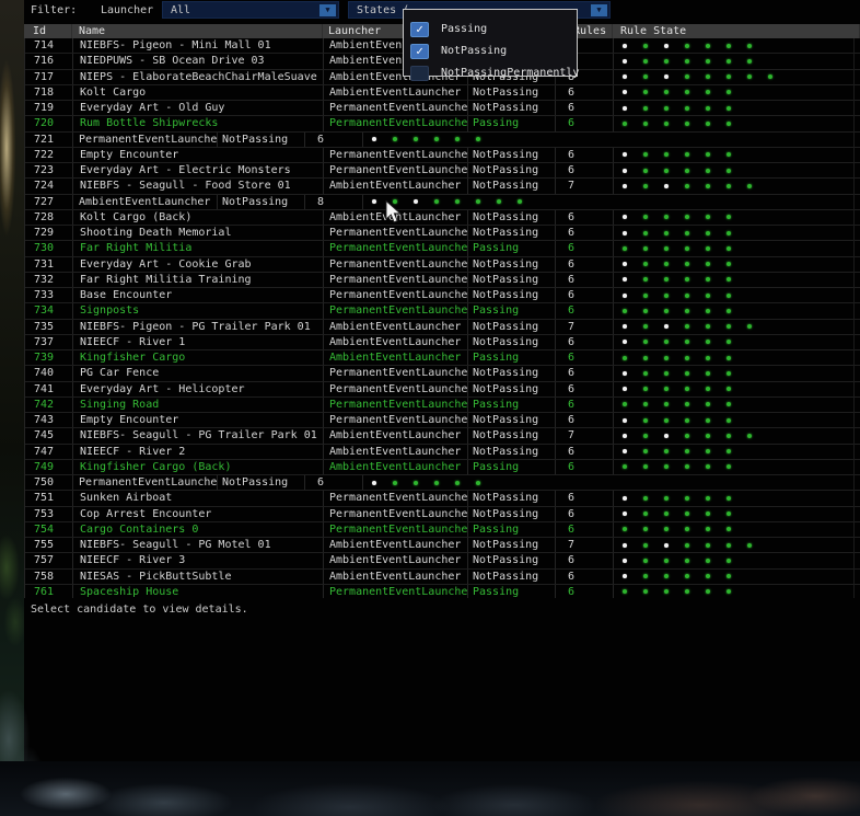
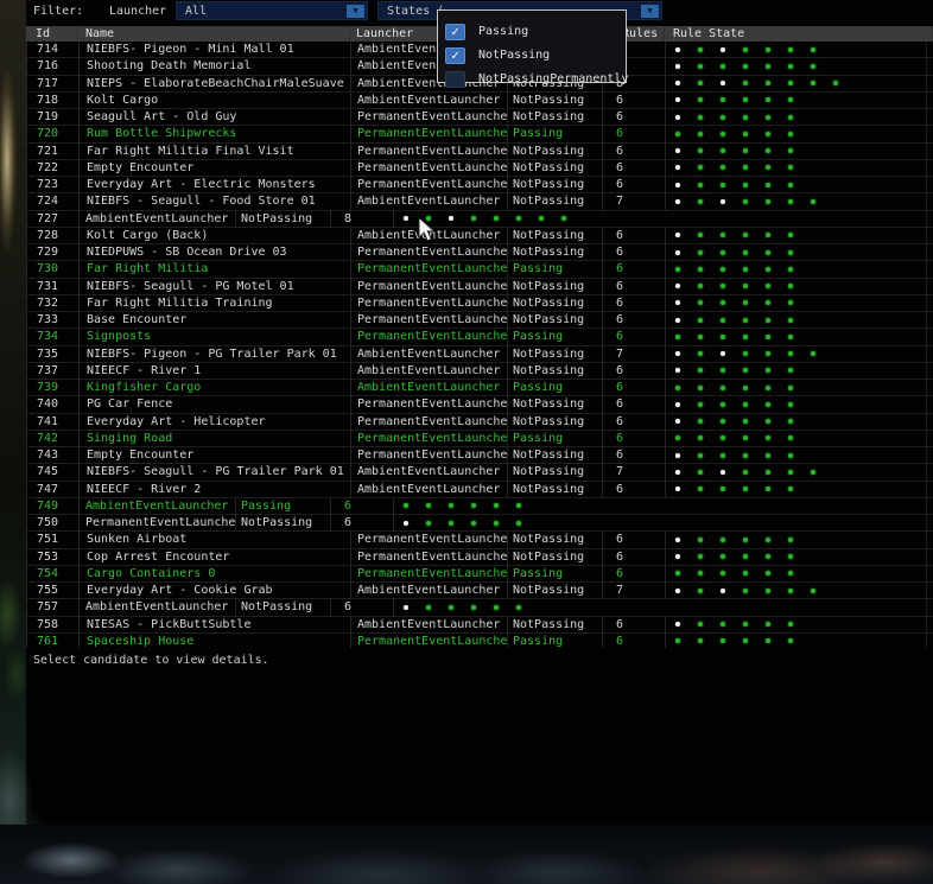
  Filter:
  Launcher
  All
  ▼
  States
  ▼
  Id
  Name
  Launcher
  ules
  Rule State
  714
  NIEBFS- Pigeon - Mini Mall 01
  716
- NIEDPUWS - SB Ocean Drive 03
+ Shooting Death Memorial
  717
  NIEPS - ElaborateBeachChairMaleSuave
  AmbientEventncher
  NotPassing
  8
  718
  Kolt Cargo
  AmbientEventLauncher
  NotPassing
  6
  719
- Everyday Art - Old Guy
+ Seagull Art - Old Guy
  PermanentEventLaunche
  NotPassing
  6
  720
  Rum Bottle Shipwrecks
  PermanentEventLaunche
  Passing
  6
  721
+ Far Right Militia Final Visit
  PermanentEventLaunche
  NotPassing
  6
  722
  Empty Encounter
  PermanentEventLaunche
  NotPassing
  6
  723
  Everyday Art - Electric Monsters
  PermanentEventLaunche
  NotPassing
  6
  724
  NIEBFS - Seagull - Food Store 01
  AmbientEventLauncher
  NotPassing
  7
  727
  AmbientEventLauncher
  NotPassing
  8
  728
  Kolt Cargo (Back)
  AmbientEvntLauncher
  NotPassing
  6
  729
- Shooting Death Memorial
+ NIEDPUWS - SB Ocean Drive 03
  PermanentEventLaunche
  NotPassing
  6
  730
  Far Right Militia
  PermanentEventLaunche
  Passing
  6
  731
- Everyday Art - Cookie Grab
+ NIEBFS- Seagull - PG Motel 01
  PermanentEventLaunche
  NotPassing
  6
  732
  Far Right Militia Training
  PermanentEventLaunche
  NotPassing
  6
  733
  Base Encounter
  PermanentEventLaunche
  NotPassing
  6
  734
  Signposts
  PermanentEventLaunche
  Passing
  6
  735
  NIEBFS- Pigeon - PG Trailer Park 01
  AmbientEventLauncher
  NotPassing
  7
  737
  NIEECF - River 1
  AmbientEventLauncher
  NotPassing
  6
  739
  Kingfisher Cargo
  AmbientEventLauncher
  Passing
  6
  740
  PG Car Fence
  PermanentEventLaunche
  NotPassing
  6
  741
  Everyday Art - Helicopter
  PermanentEventLaunche
  NotPassing
  6
  742
  Singing Road
  PermanentEventLaunche
  Passing
  6
  743
  Empty Encounter
  PermanentEventLaunche
  NotPassing
  6
  745
  NIEBFS- Seagull - PG Trailer Park 01
  AmbientEventLauncher
  NotPassing
  7
  747
  NIEECF - River 2
  AmbientEventLauncher
  NotPassing
  6
  749
- Kingfisher Cargo (Back)
  AmbientEventLauncher
  Passing
  6
  750
  PermanentEventLaunche
  NotPassing
  6
  751
  Sunken Airboat
  PermanentEventLaunche
  NotPassing
  6
  753
  Cop Arrest Encounter
  PermanentEventLaunche
  NotPassing
  6
  754
  Cargo Containers 0
  PermanentEventLaunche
  Passing
  6
  755
- NIEBFS- Seagull - PG Motel 01
+ Everyday Art - Cookie Grab
  AmbientEventLauncher
  NotPassing
  7
  757
- NIEECF - River 3
  AmbientEventLauncher
  NotPassing
  6
  758
  NIESAS - PickButtSubtle
  AmbientEventLauncher
  NotPassing
  6
  761
  Spaceship House
  PermanentEventLaunche
  Passing
  6
  Select candidate to view details.
  ✓
  Passing
  ✓
  NotPassing
  NotPassingPermanently
